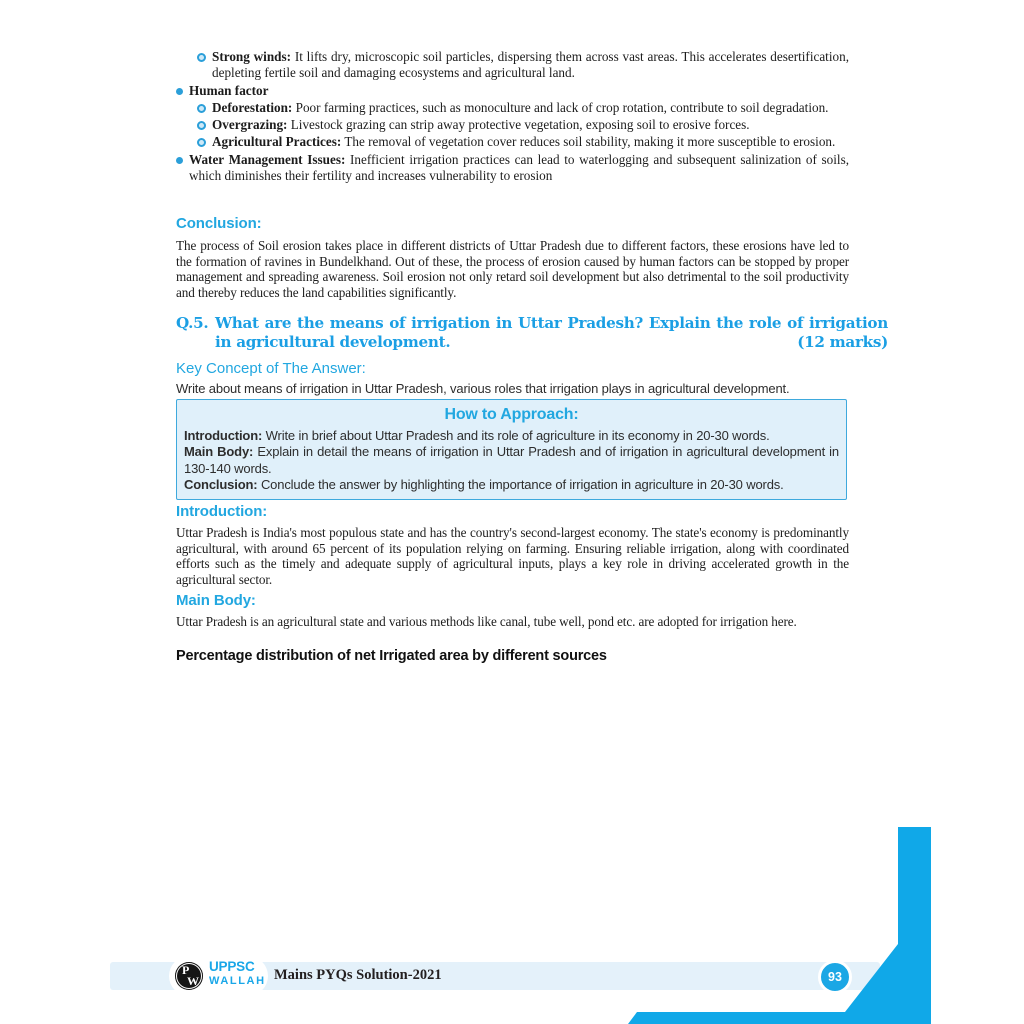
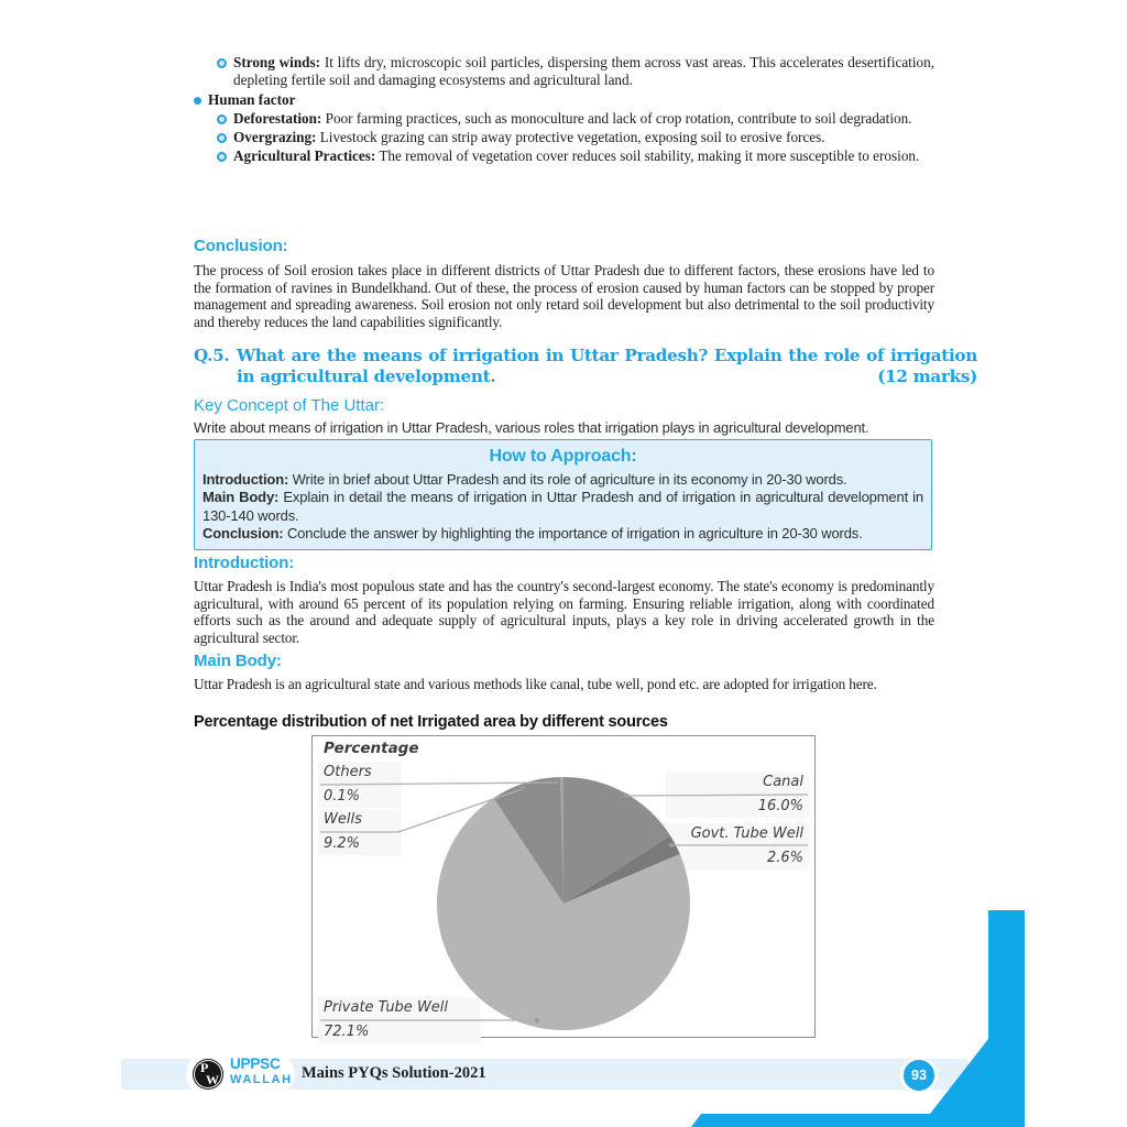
  Strong winds: It lifts dry, microscopic soil particles, dispersing them across vast areas. This accelerates desertification, depleting fertile soil and damaging ecosystems and agricultural land.
  Human factor
  Deforestation: Poor farming practices, such as monoculture and lack of crop rotation, contribute to soil degradation.
  Overgrazing: Livestock grazing can strip away protective vegetation, exposing soil to erosive forces.
  Agricultural Practices: The removal of vegetation cover reduces soil stability, making it more susceptible to erosion.
- Water Management Issues: Inefficient irrigation practices can lead to waterlogging and subsequent salinization of soils, which diminishes their fertility and increases vulnerability to erosion
  Conclusion:
  The process of Soil erosion takes place in different districts of Uttar Pradesh due to different factors, these erosions have led to the formation of ravines in Bundelkhand. Out of these, the process of erosion caused by human factors can be stopped by proper management and spreading awareness. Soil erosion not only retard soil development but also detrimental to the soil productivity and thereby reduces the land capabilities significantly.
  Q.5.
  What are the means of irrigation in Uttar Pradesh? Explain the role of irrigation in agricultural development.
  (12 marks)
- Key Concept of The Answer:
+ Key Concept of The Uttar:
  Write about means of irrigation in Uttar Pradesh, various roles that irrigation plays in agricultural development.
  How to Approach:
  Introduction: Write in brief about Uttar Pradesh and its role of agriculture in its economy in 20-30 words.
  Main Body: Explain in detail the means of irrigation in Uttar Pradesh and of irrigation in agricultural development in 130-140 words.
  Conclusion: Conclude the answer by highlighting the importance of irrigation in agriculture in 20-30 words.
  Introduction:
- Uttar Pradesh is India's most populous state and has the country's second-largest economy. The state's economy is predominantly agricultural, with around 65 percent of its population relying on farming. Ensuring reliable irrigation, along with coordinated efforts such as the timely and adequate supply of agricultural inputs, plays a key role in driving accelerated growth in the agricultural sector.
+ Uttar Pradesh is India's most populous state and has the country's second-largest economy. The state's economy is predominantly agricultural, with around 65 percent of its population relying on farming. Ensuring reliable irrigation, along with coordinated efforts such as the around and adequate supply of agricultural inputs, plays a key role in driving accelerated growth in the agricultural sector.
  Main Body:
  Uttar Pradesh is an agricultural state and various methods like canal, tube well, pond etc. are adopted for irrigation here.
  Percentage distribution of net Irrigated area by different sources
+ Percentage
+ Others
+ 0.1%
+ Wells
+ 9.2%
+ Private Tube Well
+ 72.1%
+ Canal
+ 16.0%
+ Govt. Tube Well
+ 2.6%
  P
  W
  UPPSC
  WALLAH
  Mains PYQs Solution-2021
  93
